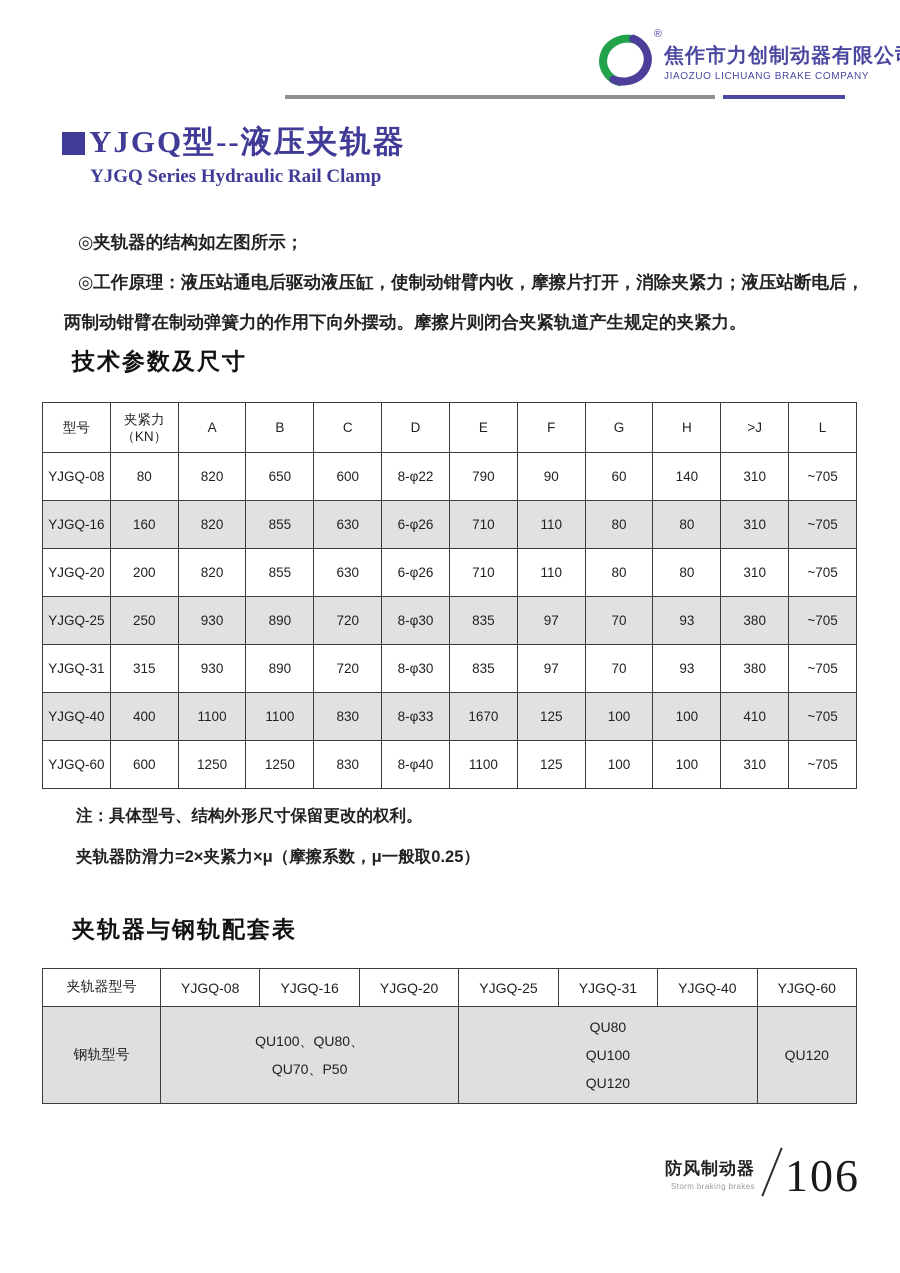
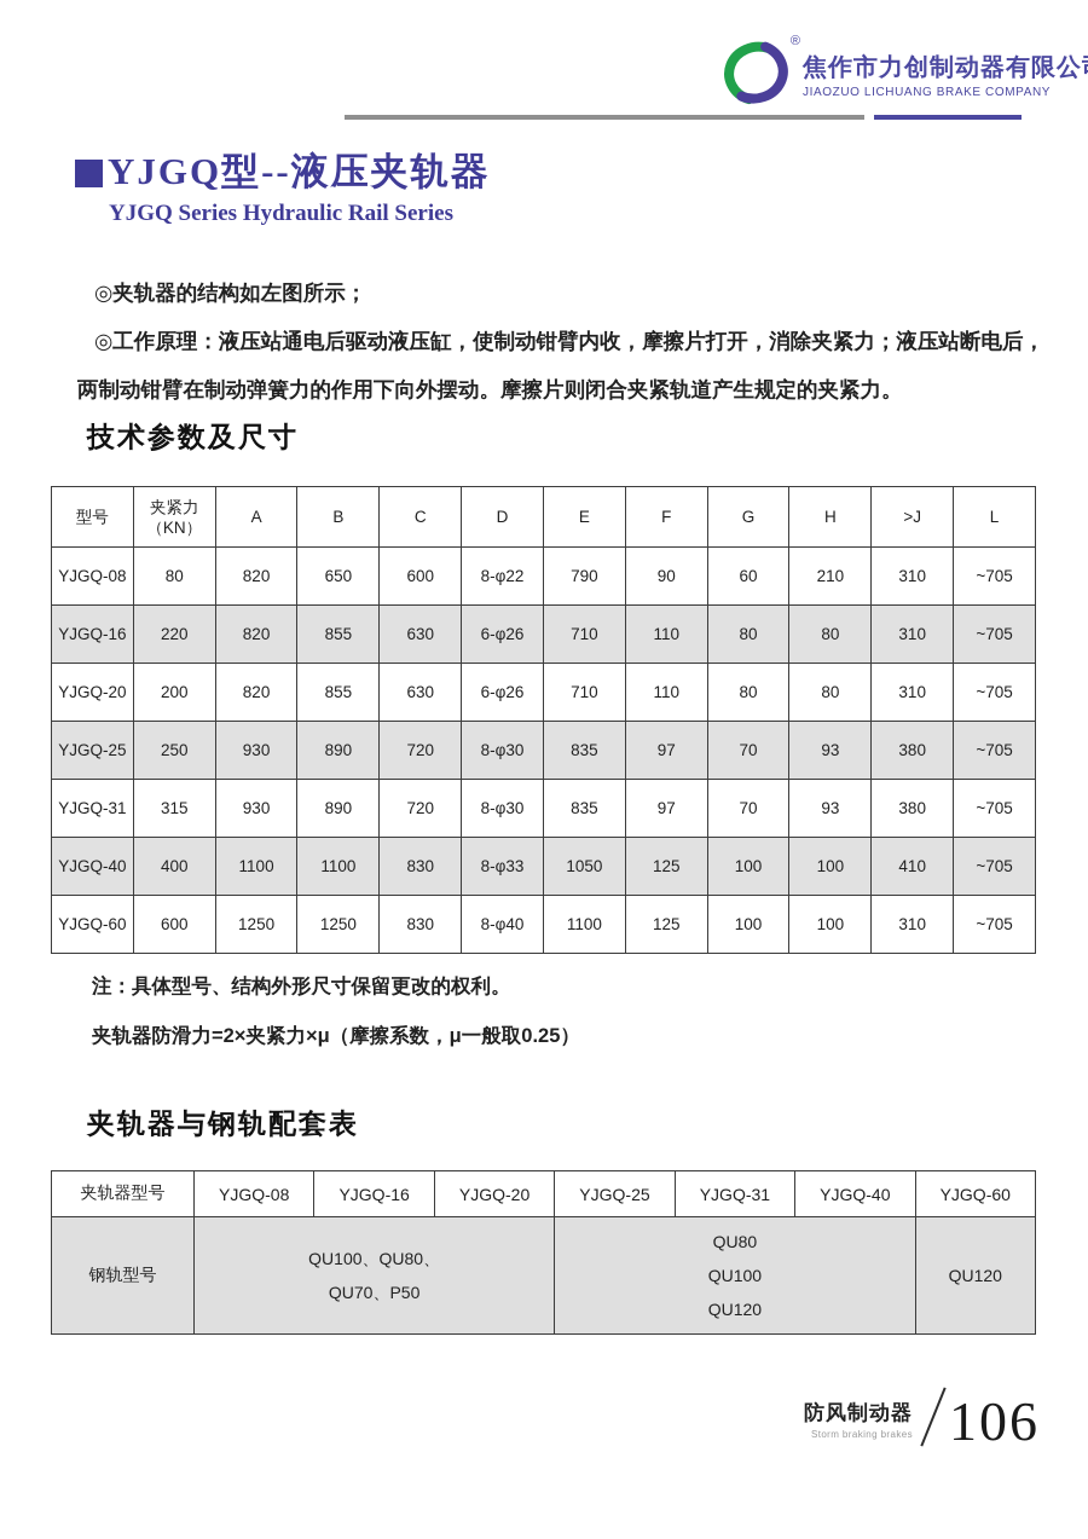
  ®
  焦作市力创制动器有限公
  JIAOZUO LICHUANG BRAKE COMPANY
  YJGQ型--液压夹轨器
- YJGQ Series Hydraulic Rail Clamp
+ YJGQ Series Hydraulic Rail Series
  ◎夹轨器的结构如左图所示；
  ◎工作原理：液压站通电后驱动液压缸，使制动钳臂内收，摩擦片打开，消除夹紧力；液压站断电后，两制动钳臂在制动弹簧力的作用下向外摆动。摩擦片则闭合夹紧轨道产生规定的夹紧力。
  技术参数及尺寸
  型号	夹紧力（KN）	A	B	C	D	E	F	G	H	>J	L
- YJGQ-08	80	820	650	600	8-φ22	790	90	60	140	310	~705
+ YJGQ-08	80	820	650	600	8-φ22	790	90	60	210	310	~705
- YJGQ-16	160	820	855	630	6-φ26	710	110	80	80	310	~705
+ YJGQ-16	220	820	855	630	6-φ26	710	110	80	80	310	~705
  YJGQ-20	200	820	855	630	6-φ26	710	110	80	80	310	~705
  YJGQ-25	250	930	890	720	8-φ30	835	97	70	93	380	~705
  YJGQ-31	315	930	890	720	8-φ30	835	97	70	93	380	~705
- YJGQ-40	400	1100	1100	830	8-φ33	1670	125	100	100	410	~705
+ YJGQ-40	400	1100	1100	830	8-φ33	1050	125	100	100	410	~705
  YJGQ-60	600	1250	1250	830	8-φ40	1100	125	100	100	310	~705
  注：具体型号、结构外形尺寸保留更改的权利。
  夹轨器防滑力=2×夹紧力×μ（摩擦系数，μ一般取0.25）
  夹轨器与钢轨配套表
  夹轨器型号	YJGQ-08	YJGQ-16	YJGQ-20	YJGQ-25	YJGQ-31	YJGQ-40	YJGQ-60
  钢轨型号	QU100、QU80、 QU70、P50	QU80 QU100 QU120	QU120
  防风制动器
  Storm braking brakes
  106
